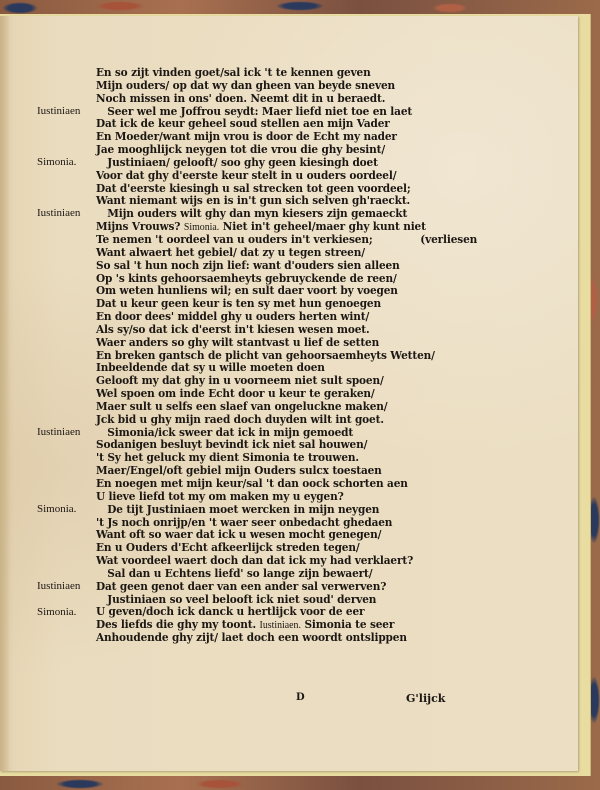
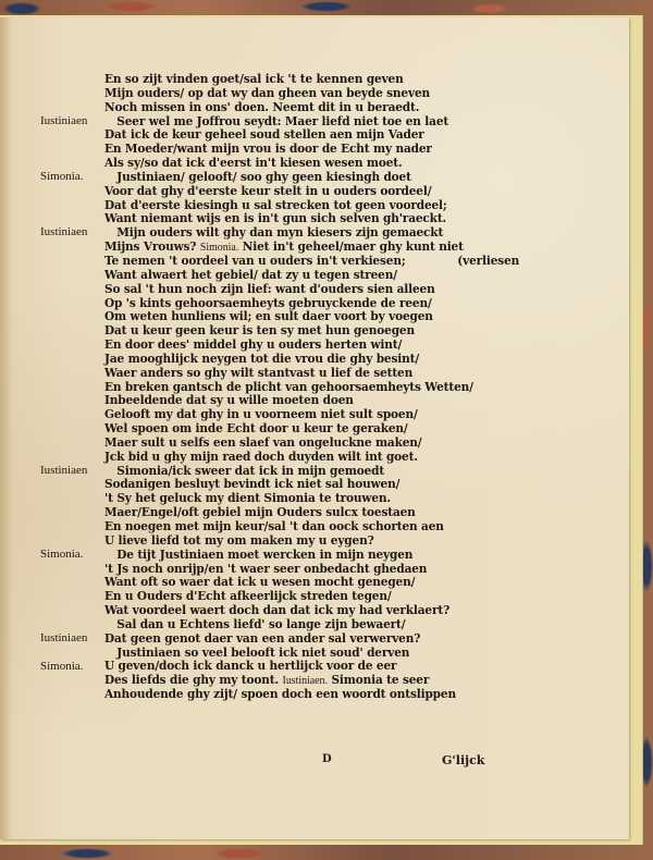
  Iustiniaen
  Simonia.
  Iustiniaen
  Iustiniaen
  Simonia.
  Iustiniaen
  Simonia.
  En so zijt vinden goet/sal ick 't te kennen geven
  Mijn ouders/ op dat wy dan gheen van beyde sneven
  Noch missen in ons' doen. Neemt dit in u beraedt.
  Seer wel me Joffrou seydt: Maer liefd niet toe en laet
  Dat ick de keur geheel soud stellen aen mijn Vader
  En Moeder/want mijn vrou is door de Echt my nader
- Jae mooghlijck neygen tot die vrou die ghy besint/
+ Als sy/so dat ick d'eerst in't kiesen wesen moet.
  Justiniaen/ gelooft/ soo ghy geen kiesingh doet
  Voor dat ghy d'eerste keur stelt in u ouders oordeel/
  Dat d'eerste kiesingh u sal strecken tot geen voordeel;
  Want niemant wijs en is in't gun sich selven gh'raeckt.
  Mijn ouders wilt ghy dan myn kiesers zijn gemaeckt
  Mijns Vrouws? Simonia. Niet in't geheel/maer ghy kunt niet
  Te nemen 't oordeel van u ouders in't verkiesen;
  (verliesen
  Want alwaert het gebiel/ dat zy u tegen streen/
  So sal 't hun noch zijn lief: want d'ouders sien alleen
  Op 's kints gehoorsaemheyts gebruyckende de reen/
  Om weten hunliens wil; en sult daer voort by voegen
  Dat u keur geen keur is ten sy met hun genoegen
  En door dees' middel ghy u ouders herten wint/
- Als sy/so dat ick d'eerst in't kiesen wesen moet.
+ Jae mooghlijck neygen tot die vrou die ghy besint/
  Waer anders so ghy wilt stantvast u lief de setten
  En breken gantsch de plicht van gehoorsaemheyts Wetten/
  Inbeeldende dat sy u wille moeten doen
  Gelooft my dat ghy in u voorneem niet sult spoen/
  Wel spoen om inde Echt door u keur te geraken/
  Maer sult u selfs een slaef van ongeluckne maken/
  Jck bid u ghy mijn raed doch duyden wilt int goet.
  Simonia/ick sweer dat ick in mijn gemoedt
  Sodanigen besluyt bevindt ick niet sal houwen/
  't Sy het geluck my dient Simonia te trouwen.
  Maer/Engel/oft gebiel mijn Ouders sulcx toestaen
  En noegen met mijn keur/sal 't dan oock schorten aen
  U lieve liefd tot my om maken my u eygen?
  De tijt Justiniaen moet wercken in mijn neygen
  't Js noch onrijp/en 't waer seer onbedacht ghedaen
  Want oft so waer dat ick u wesen mocht genegen/
  En u Ouders d'Echt afkeerlijck streden tegen/
  Wat voordeel waert doch dan dat ick my had verklaert?
  Sal dan u Echtens liefd' so lange zijn bewaert/
  Dat geen genot daer van een ander sal verwerven?
  Justiniaen so veel belooft ick niet soud' derven
  U geven/doch ick danck u hertlijck voor de eer
  Des liefds die ghy my toont. Iustiniaen. Simonia te seer
- Anhoudende ghy zijt/ laet doch een woordt ontslippen
+ Anhoudende ghy zijt/ spoen doch een woordt ontslippen
  D
  G'lijck
